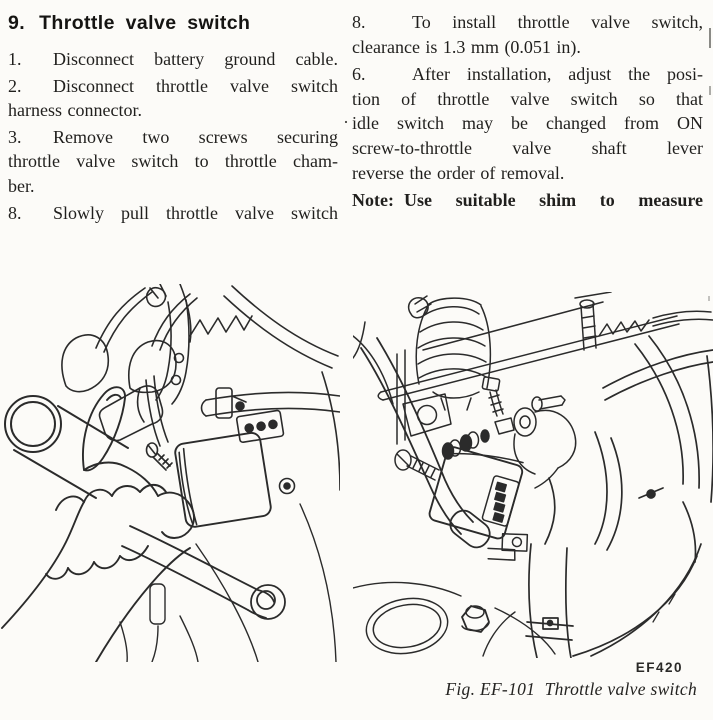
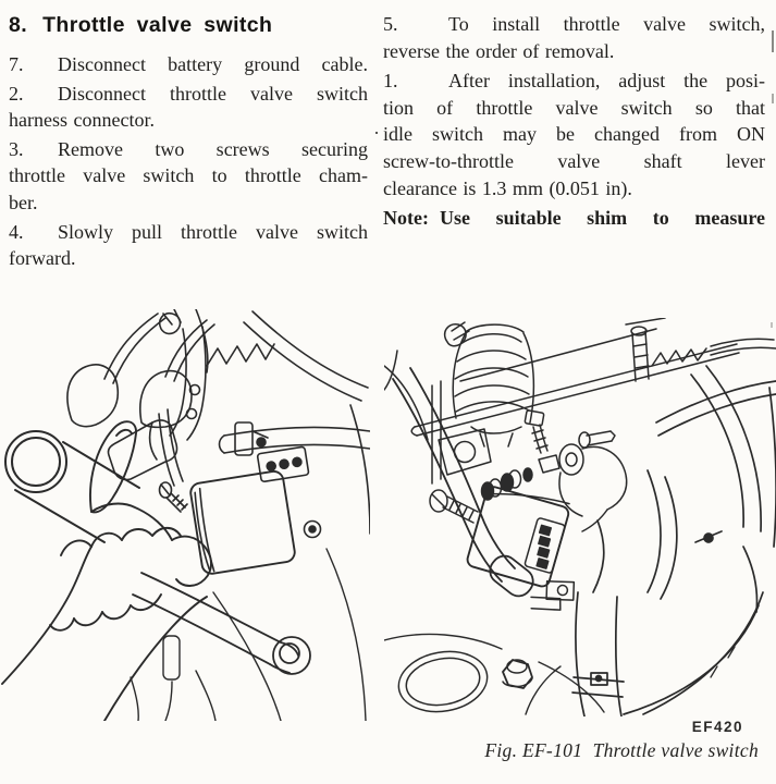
- 9. Throttle valve switch
+ 8. Throttle valve switch
- 1. Disconnect battery ground cable.
+ 7. Disconnect battery ground cable.
  2. Disconnect throttle valve switch
  harness connector.
  3. Remove two screws securing
  throttle valve switch to throttle cham-
  ber.
- 8. Slowly pull throttle valve switch
+ 4. Slowly pull throttle valve switch
+ forward.
- 8. To install throttle valve switch,
+ 5. To install throttle valve switch,
- clearance is 1.3 mm (0.051 in).
+ reverse the order of removal.
- 6. After installation, adjust the posi-
+ 1. After installation, adjust the posi-
  tion of throttle valve switch so that
  idle switch may be changed from ON
  screw-to-throttle valve shaft lever
- reverse the order of removal.
+ clearance is 1.3 mm (0.051 in).
  Note: Use suitable shim to measure
  ·
  EF420
  Fig. EF-101 Throttle valve switch
